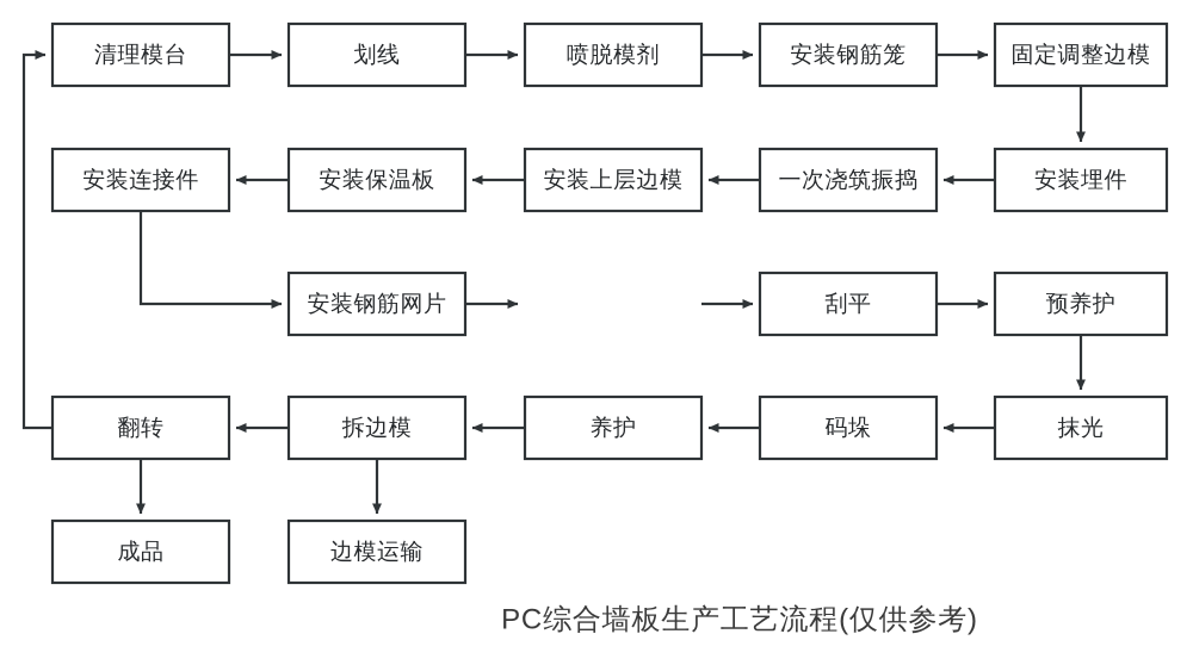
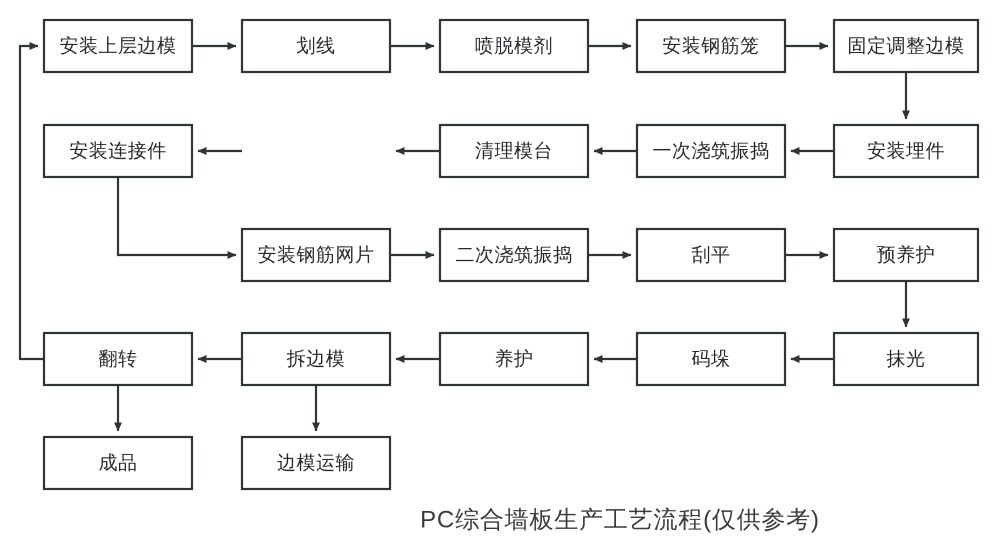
- 清理模台
+ 安装上层边模
  划线
  喷脱模剂
  安装钢筋笼
  固定调整边模
  安装埋件
  一次浇筑振捣
- 安装上层边模
+ 清理模台
- 安装保温板
  安装连接件
  安装钢筋网片
+ 二次浇筑振捣
  刮平
  预养护
  抹光
  码垛
  养护
  拆边模
  翻转
  成品
  边模运输
  PC综合墙板生产工艺流程(仅供参考)
